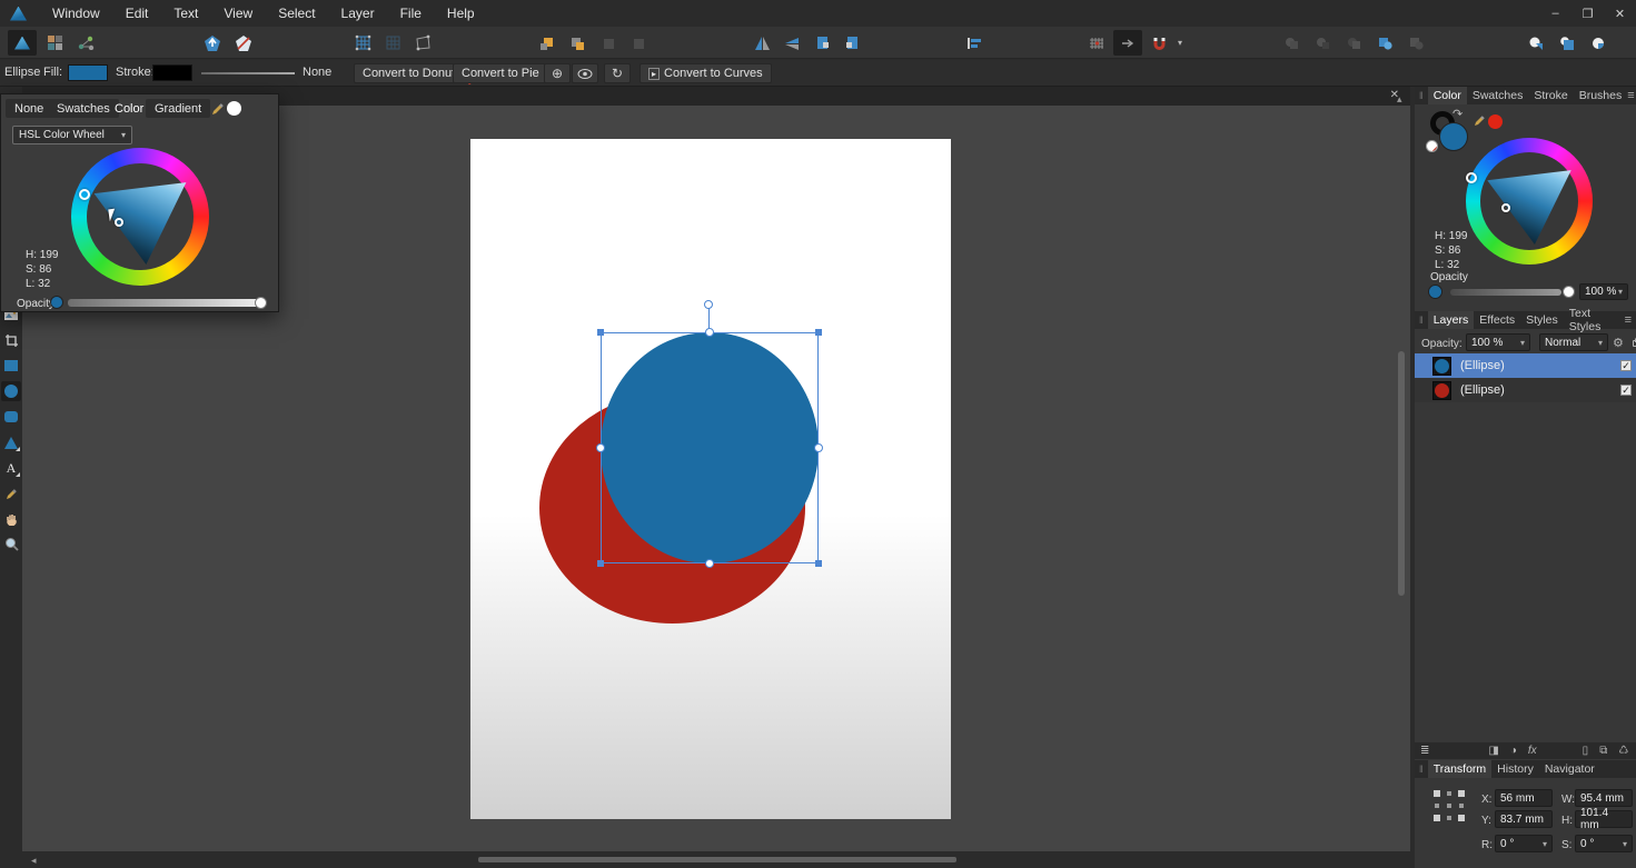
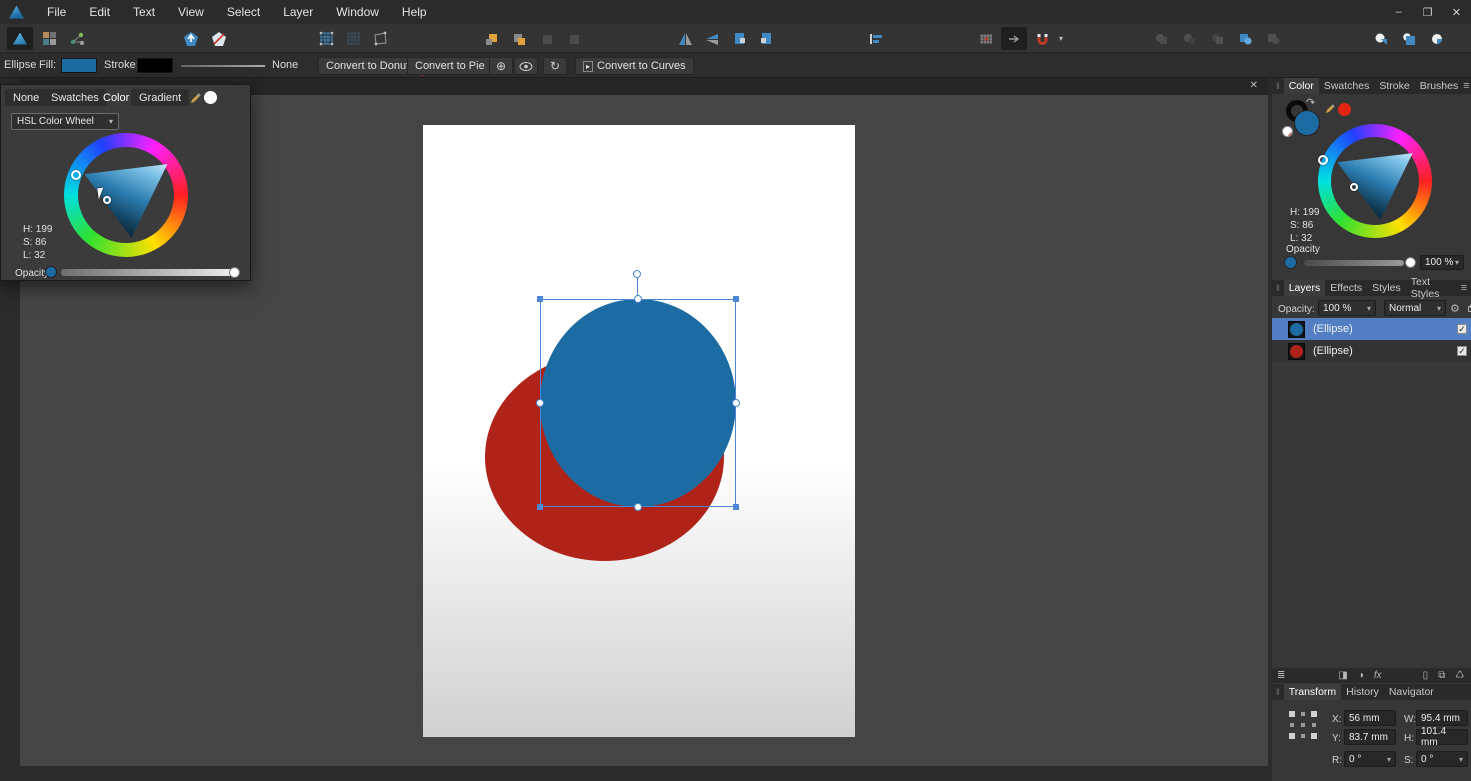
- Window
+ File
  Edit
  Text
  View
  Select
  Layer
- File
+ Window
  Help
  –
  ❐
  ✕
  ▾
  Ellipse
  Fill:
  Stroke
  None
  Convert to Donu
  Convert to Pie
  ⊕
  ↻
  ▸
  Convert to Curves
- A
  ✕
- ▴
- ◂
  None
  Swatches
  Color
  Gradient
  HSL Color Wheel
  ▾
  H: 199
  S: 86
  L: 32
  Opacit
  ‖
  Color
  Swatches
  Stroke
  Brushes
  ≡
  ↷
  H: 199
  S: 86
  L: 32
  Opacity
  100 %
  ▾
  ‖
  Layers
  Effects
  Styles
  Text Styles
  ≡
  Opacity:
  100 %
  ▾
  Normal
  ▾
  ⚙
  (Ellipse)
  ✓
  (Ellipse)
  ✓
  ≣
  ◨
  ◑
  fx
  ▯
  ⧉
  ♺
  ‖
  Transform
  History
  Navigator
  X:
  56 mm
  W:
  95.4 mm
  Y:
  83.7 mm
  H:
  101.4 mm
  R:
  0 °
  ▾
  S:
  0 °
  ▾
